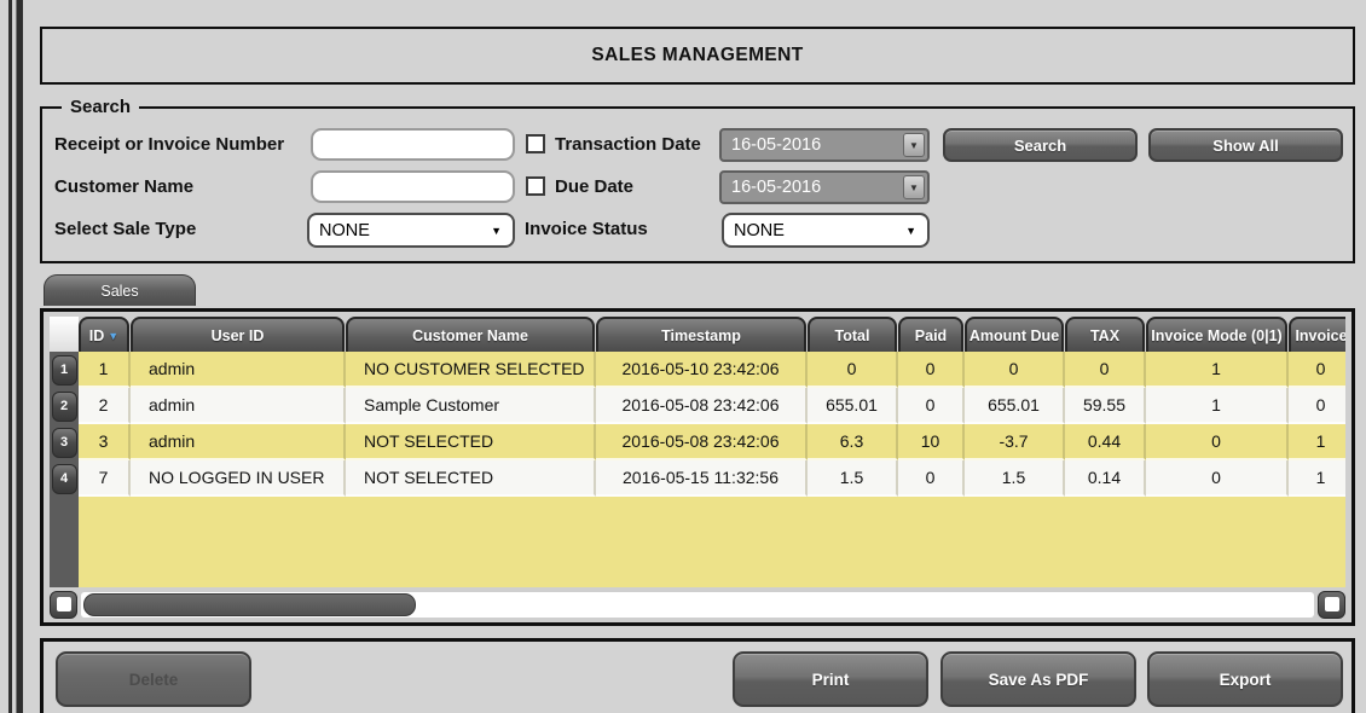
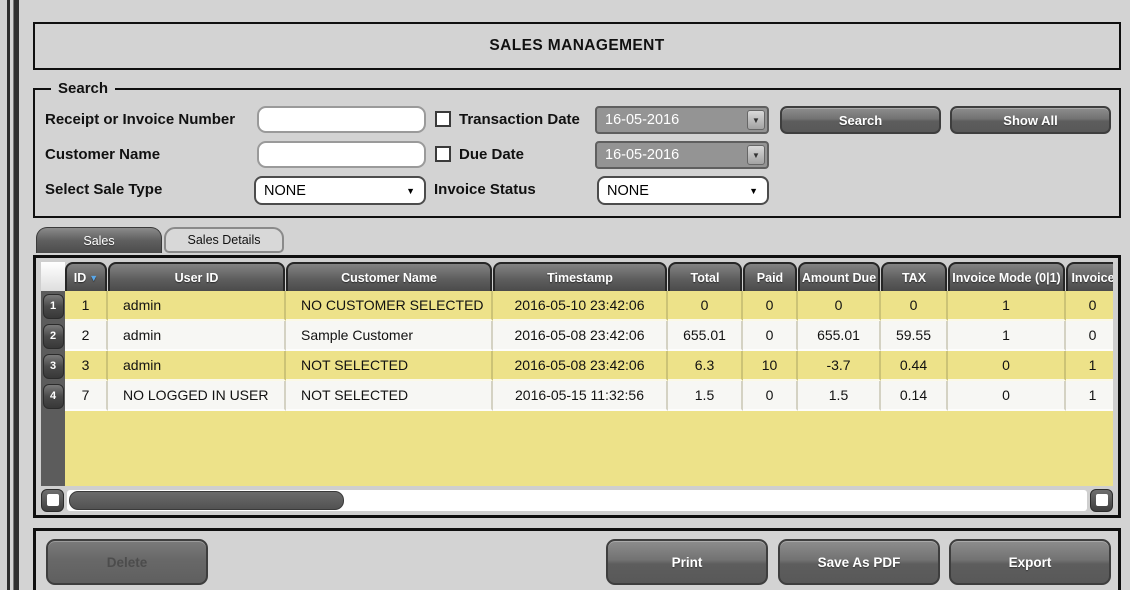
  SALES MANAGEMENT
  Search
  Receipt or Invoice Number
  Transaction Date
  16-05-2016
  ▼
  Search
  Show All
  Customer Name
  Due Date
  16-05-2016
  ▼
  Select Sale Type
  NONE
  ▼
  Invoice Status
  NONE
  ▼
  Sales
+ Sales Details
  ID
  ▼
  User ID
  Customer Name
  Timestamp
  Total
  Paid
  Amount Due
  TAX
  Invoice Mode (0|1)
  Invoice
  1
  2
  3
  4
  1
  admin
  NO CUSTOMER SELECTED
  2016-05-10 23:42:06
  0
  0
  0
  0
  1
  0
  2
  admin
  Sample Customer
  2016-05-08 23:42:06
  655.01
  0
  655.01
  59.55
  1
  0
  3
  admin
  NOT SELECTED
  2016-05-08 23:42:06
  6.3
  10
  -3.7
  0.44
  0
  1
  7
  NO LOGGED IN USER
  NOT SELECTED
  2016-05-15 11:32:56
  1.5
  0
  1.5
  0.14
  0
  1
  Delete
  Print
  Save As PDF
  Export
